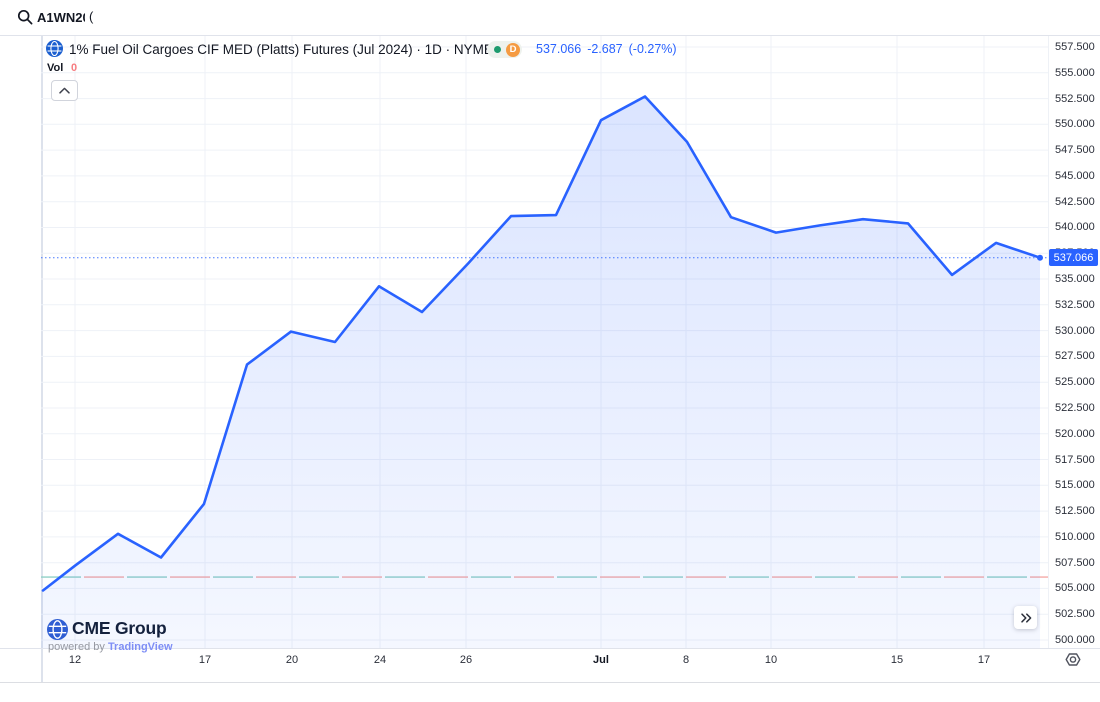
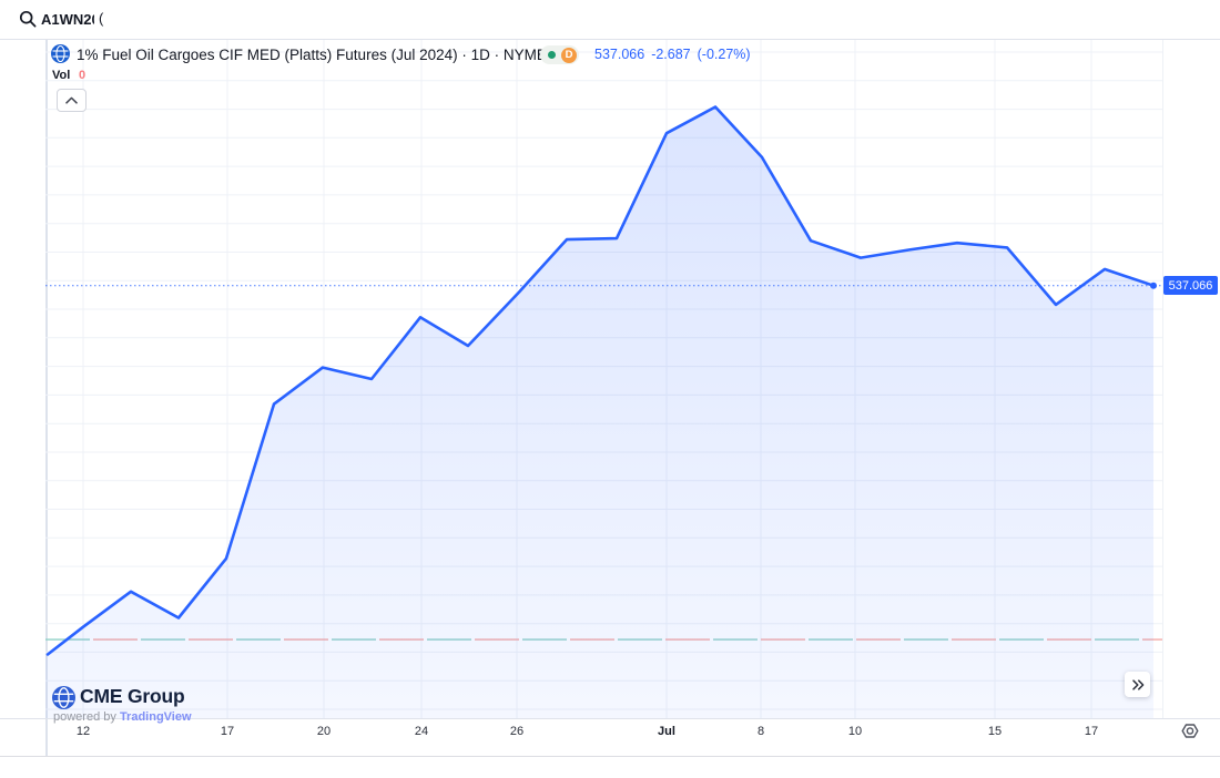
  A1WN2
  (
  1% Fuel Oil Cargoes CIF MED (Platts) Futures (Jul 2024) · 1D · NYM
  D
  537.066 -2.687 (-0.27%)
  Vol
  0
- 557.500
- 555.000
- 552.500
- 550.000
- 547.500
- 545.000
- 542.500
- 540.000
- 535.000
- 532.500
- 530.000
- 527.500
- 525.000
- 522.500
- 520.000
- 517.500
- 515.000
- 512.500
- 510.000
- 507.500
- 505.000
- 502.500
- 500.000
  537.066
  12
  17
  20
  24
  26
  Jul
  8
  10
  15
  17
  CME Group
  powered by TradingView
